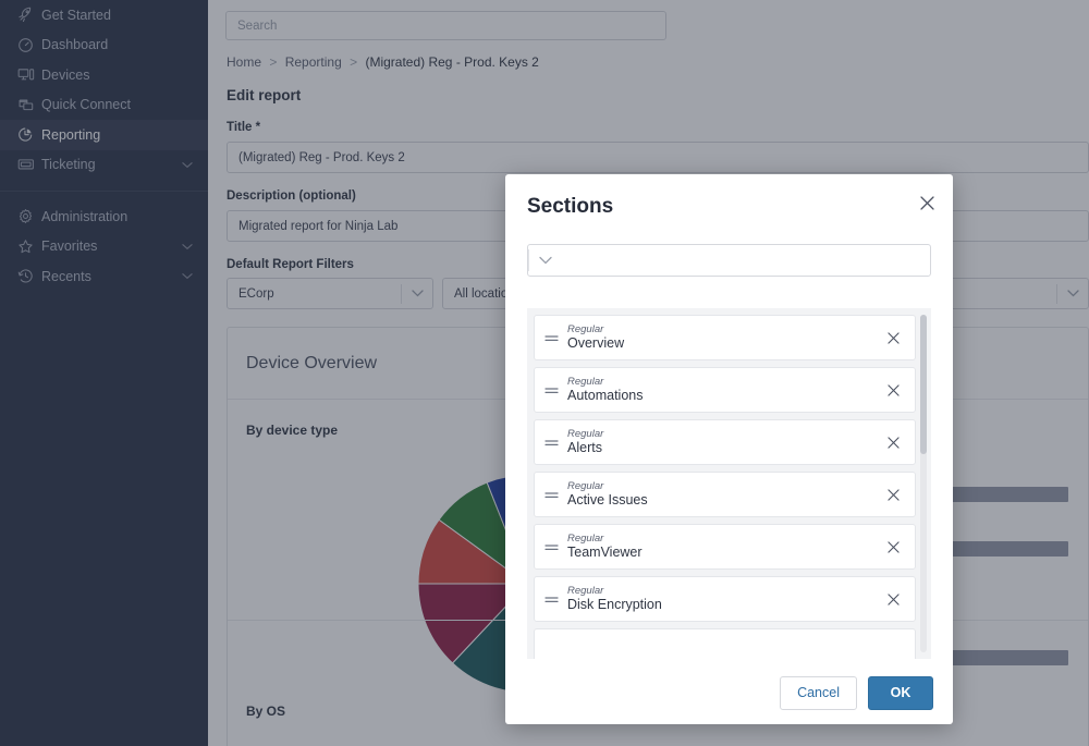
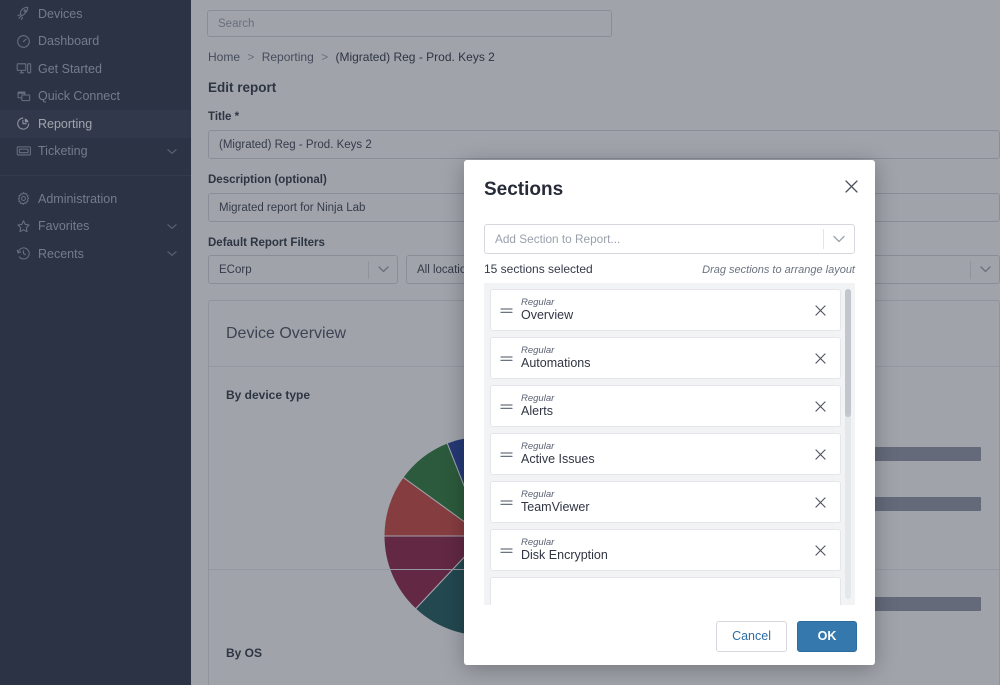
- Get Started
+ Devices
  Dashboard
- Devices
+ Get Started
  Quick Connect
  Reporting
  Ticketing
  Administration
  Favorites
  Recents
  Search
  Home > Reporting > (Migrated) Reg - Prod. Keys 2
  Edit report
  Title *
  (Migrated) Reg - Prod. Keys 2
  Description (optional)
  Migrated report for Ninja Lab
  Default Report Filters
  ECorp
  All locati
  Device Overview
  By device type
  By OS
  Sections
+ Add Section to Report...
+ 15 sections selected
+ Drag sections to arrange layout
  Regular
  Overview
  Regular
  Automations
  Regular
  Alerts
  Regular
  Active Issues
  Regular
  TeamViewer
  Regular
  Disk Encryption
  Cancel
  OK
